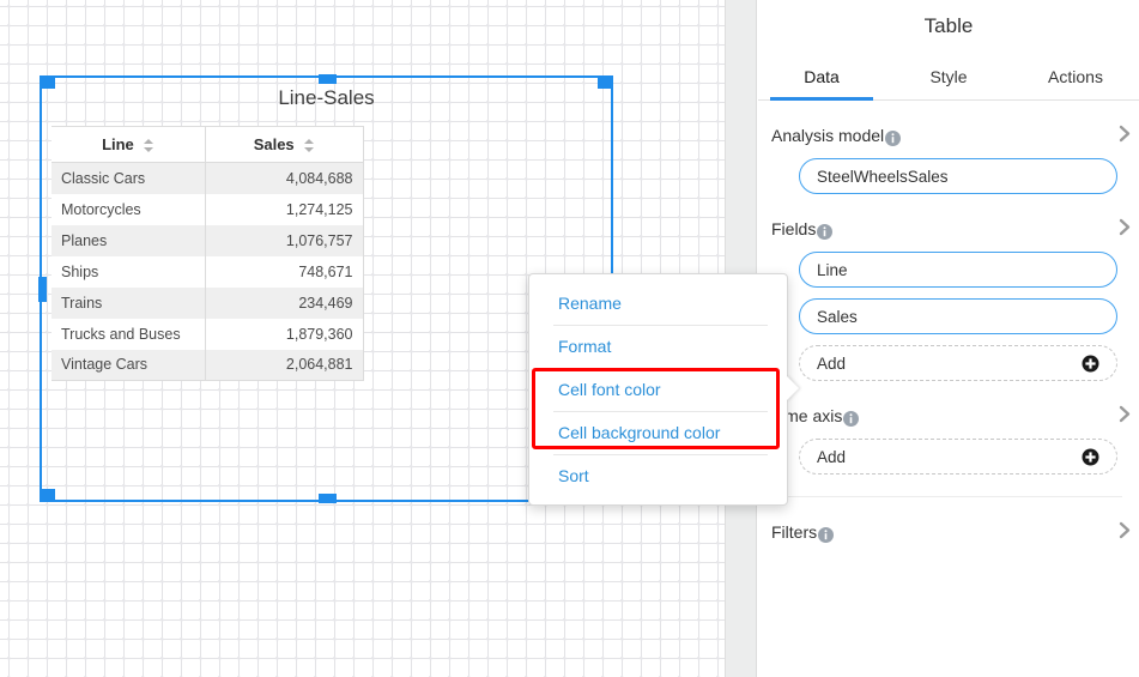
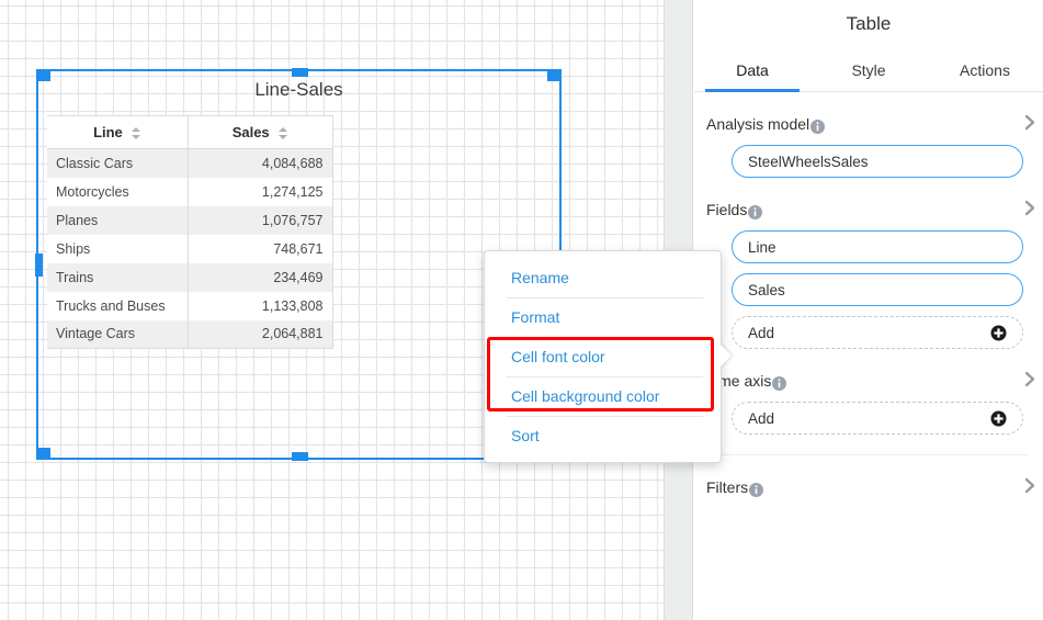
  Line-Sales
  Line	Sales
  Classic Cars	4,084,688
  Motorcycles	1,274,125
  Planes	1,076,757
  Ships	748,671
  Trains	234,469
- Trucks and Buses	1,879,360
+ Trucks and Buses	1,133,808
  Vintage Cars	2,064,881
  Rename
  Format
  Cell font color
  Cell background color
  Sort
  Table
  Data
  Style
  Actions
  Analysis model
  SteelWheelsSales
  Fields
  Line
  Sales
  Add
  me axis
  Add
  Filters
